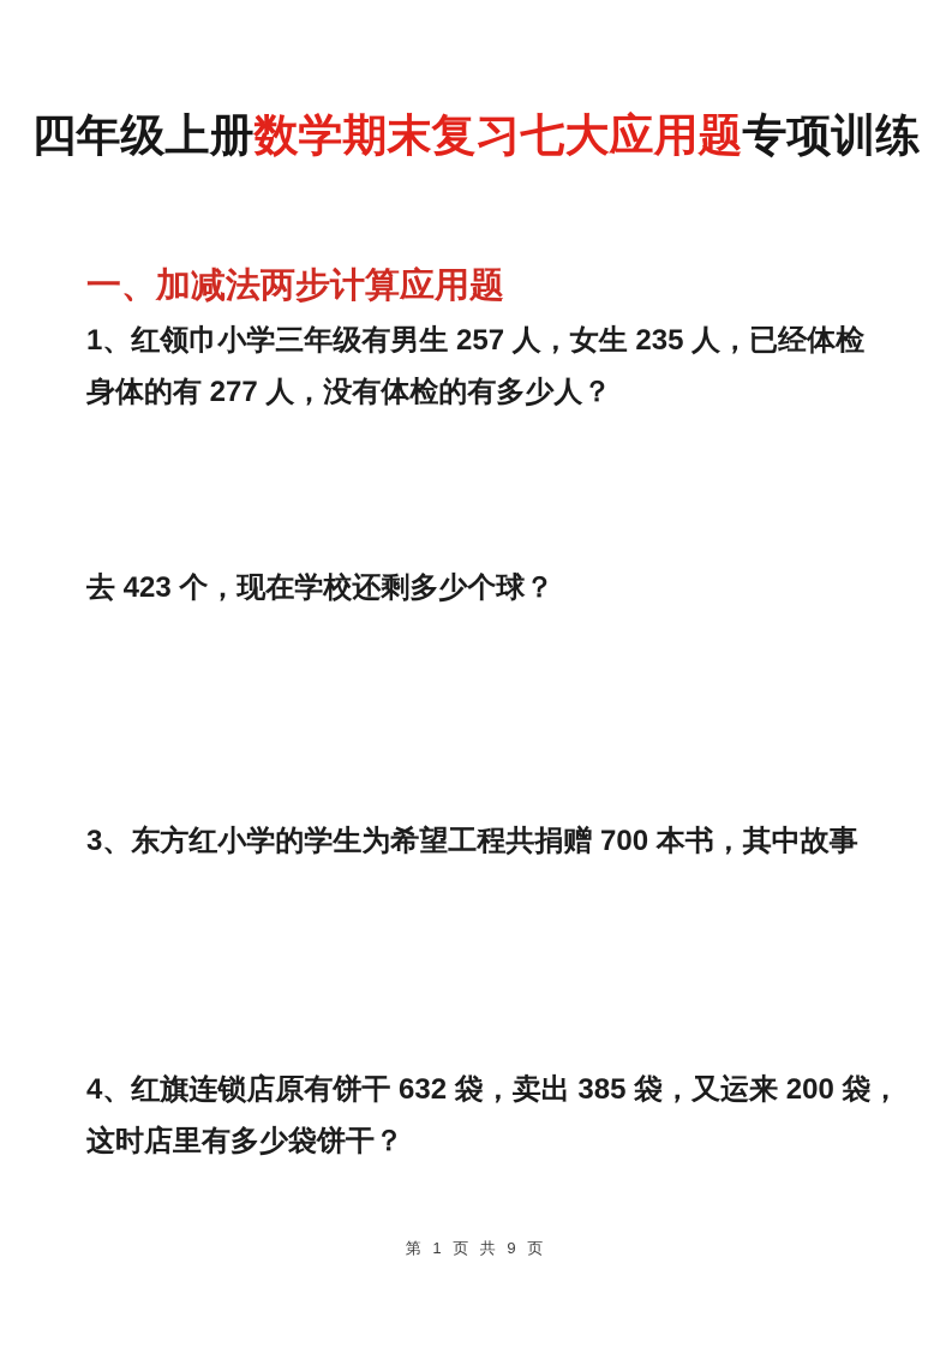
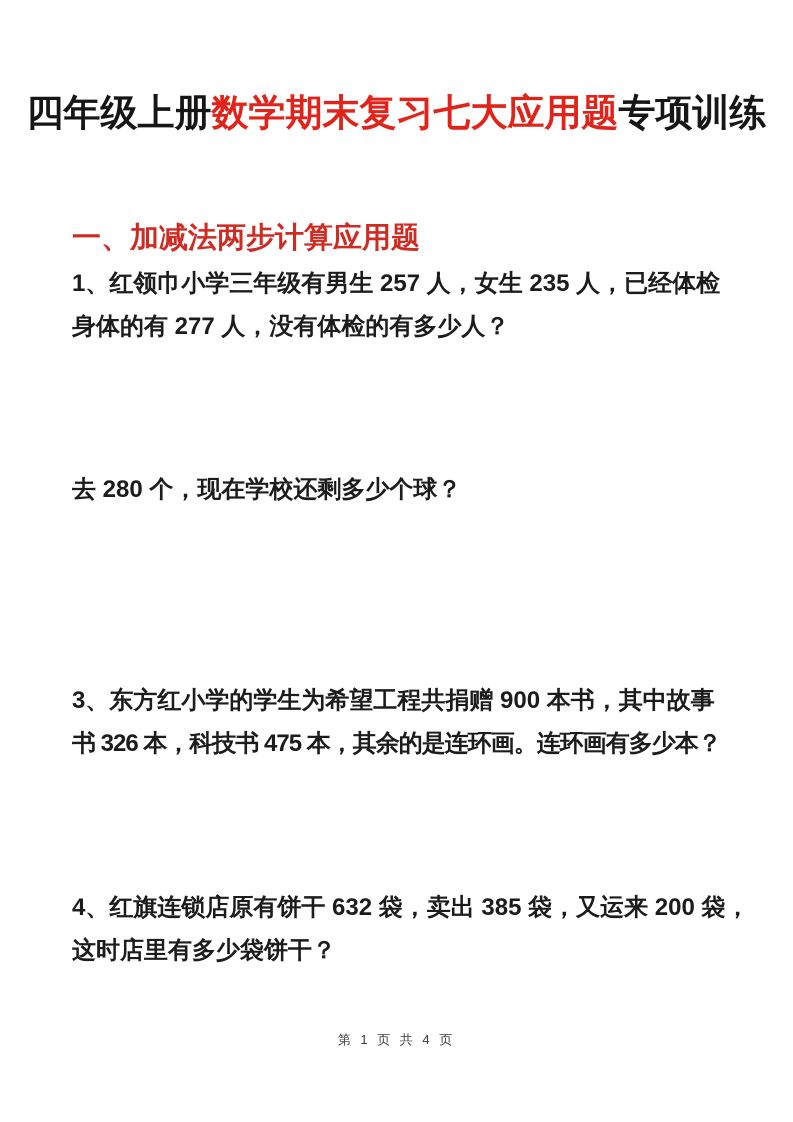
  四年级上册数学期末复习七大应用题专项训练
  一、加减法两步计算应用题
  1、红领巾小学三年级有男生 257 人，女生 235 人，已经体检
  身体的有 277 人，没有体检的有多少人？
- 去 423 个，现在学校还剩多少个球？
+ 去 280 个，现在学校还剩多少个球？
- 3、东方红小学的学生为希望工程共捐赠 700 本书，其中故事
+ 3、东方红小学的学生为希望工程共捐赠 900 本书，其中故事
+ 书 326 本，科技书 475 本，其余的是连环画。连环画有多少本？
  4、红旗连锁店原有饼干 632 袋，卖出 385 袋，又运来 200 袋，
  这时店里有多少袋饼干？
- 第 1 页 共 9 页
+ 第 1 页 共 4 页
